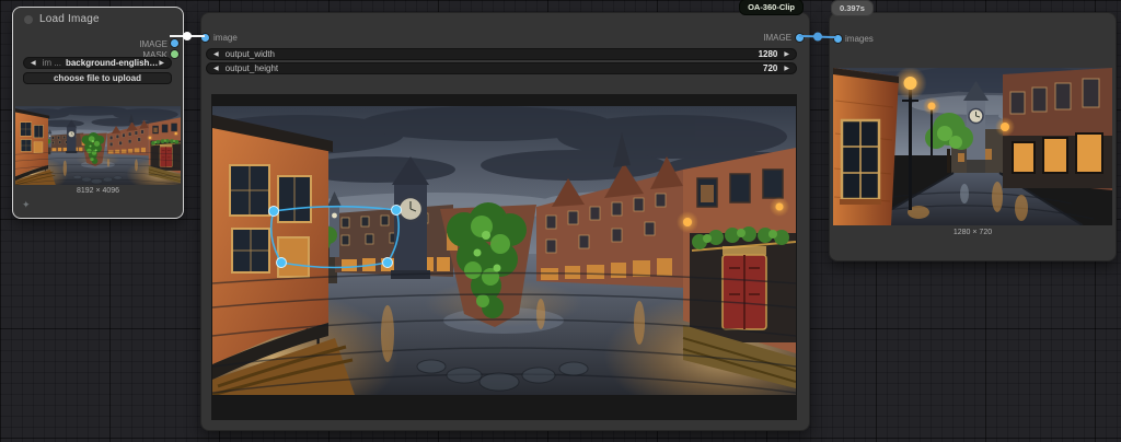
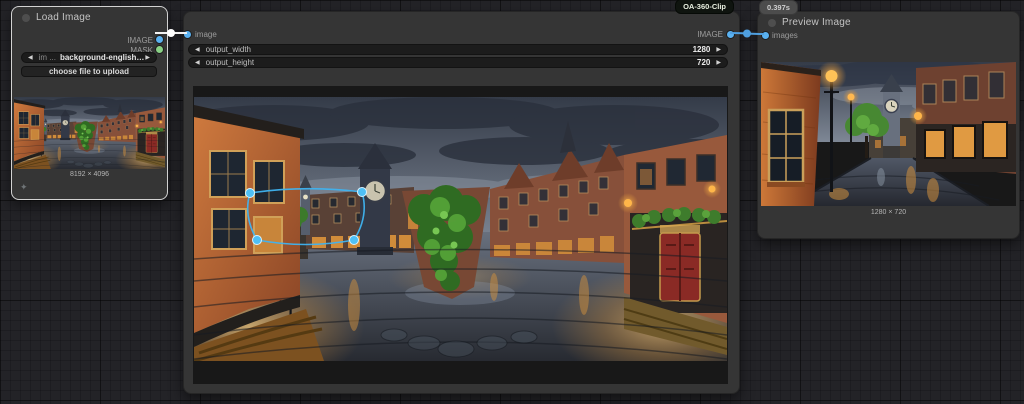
  Load Image
  IMAGE
  MASK
  im ...
  background-english-st
  choose file to upload
  ✦
  OA-360-Clip
  image
  IMAGE
  output_width
  1280
  output_height
  720
  0.397s
+ Preview Image
  images
